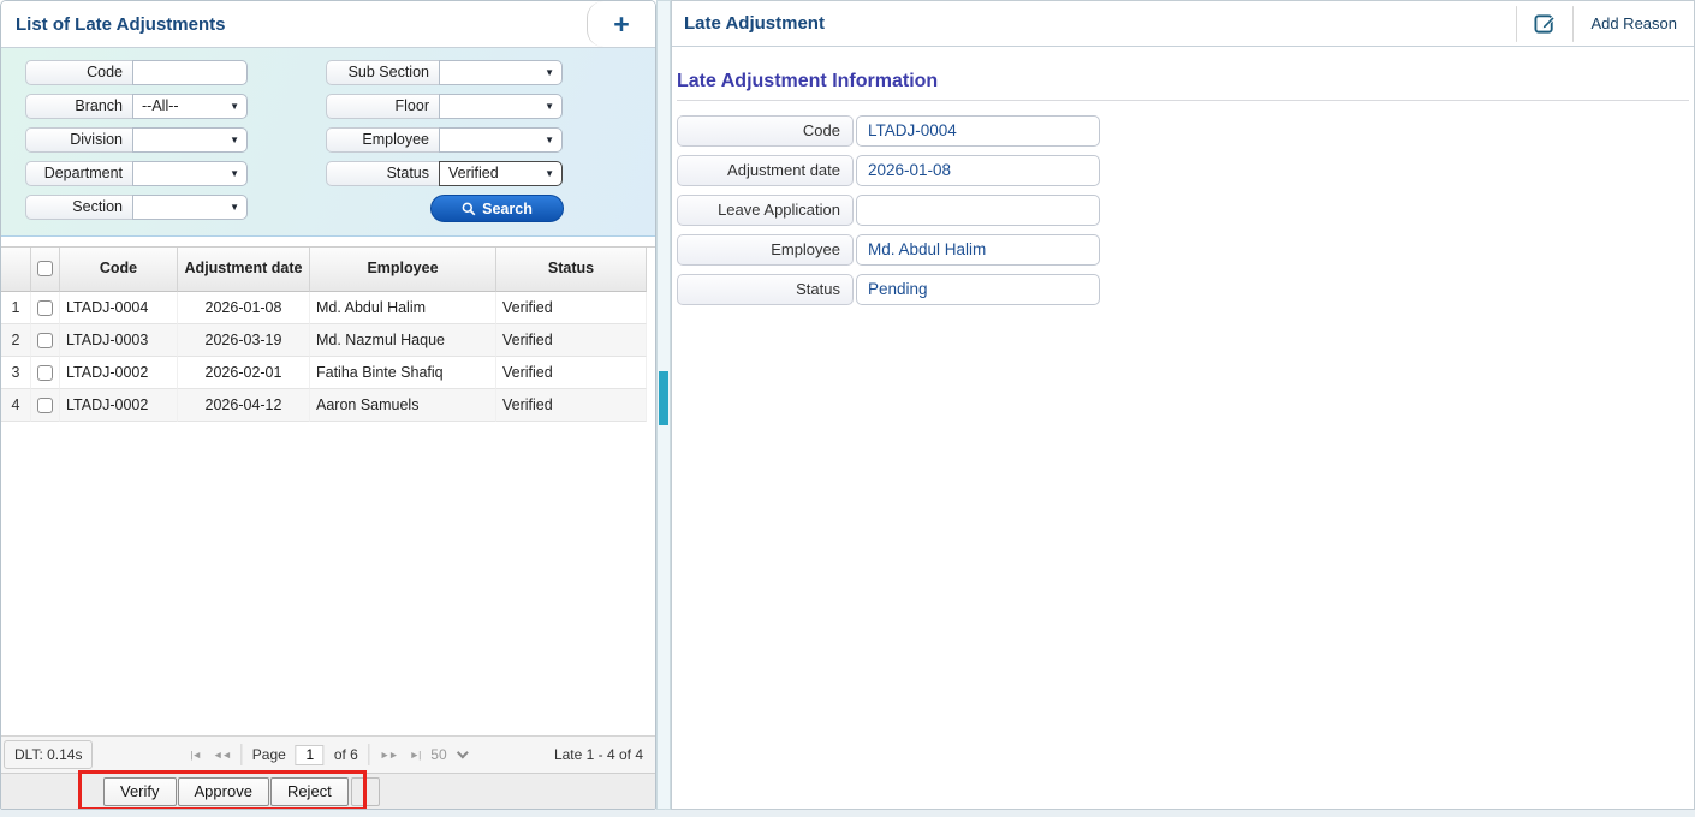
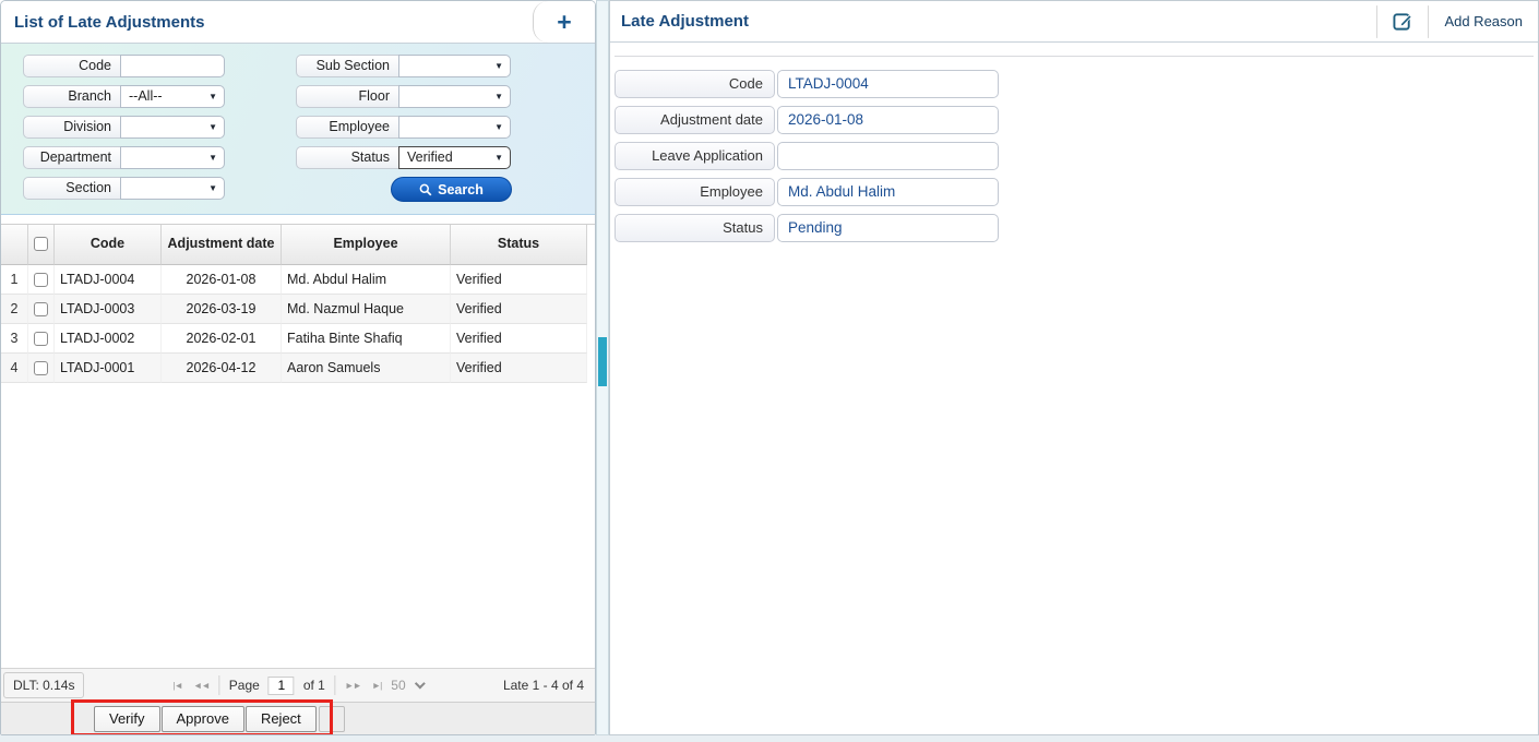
  List of Late Adjustments
  +
  Code
  Branch
  --All--
  ▼
  Division
  ▼
  Department
  ▼
  Section
  ▼
  Sub Section
  ▼
  Floor
  ▼
  Employee
  ▼
  Status
  Verified
  ▼
  Search
  		Code	Adjustment date	Employee	Status
  1		LTADJ-0004	2026-01-08	Md. Abdul Halim	Verified
  2		LTADJ-0003	2026-03-19	Md. Nazmul Haque	Verified
  3		LTADJ-0002	2026-02-01	Fatiha Binte Shafiq	Verified
- 4		LTADJ-0002	2026-04-12	Aaron Samuels	Verified
+ 4		LTADJ-0001	2026-04-12	Aaron Samuels	Verified
  DLT: 0.14s
  |◄
  ◄◄
  Page
  1
- of 6
+ of 1
  ►►
  ►|
  50
  Late 1 - 4 of 4
  Verify
  Approve
  Reject
  Late Adjustment
  Add Reason
- Late Adjustment Information
  Code
  LTADJ-0004
  Adjustment date
  2026-01-08
  Leave Application
  Employee
  Md. Abdul Halim
  Status
  Pending
